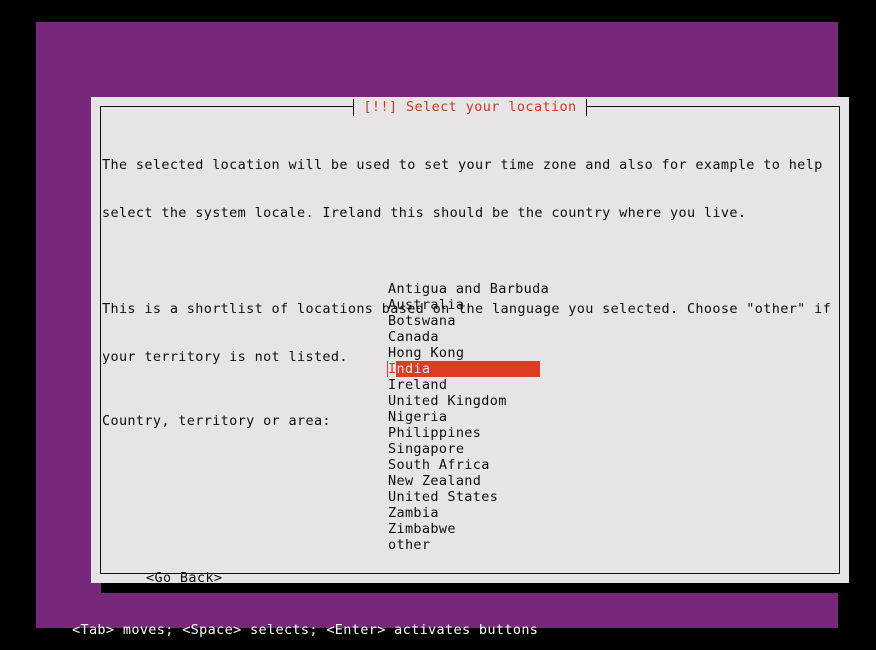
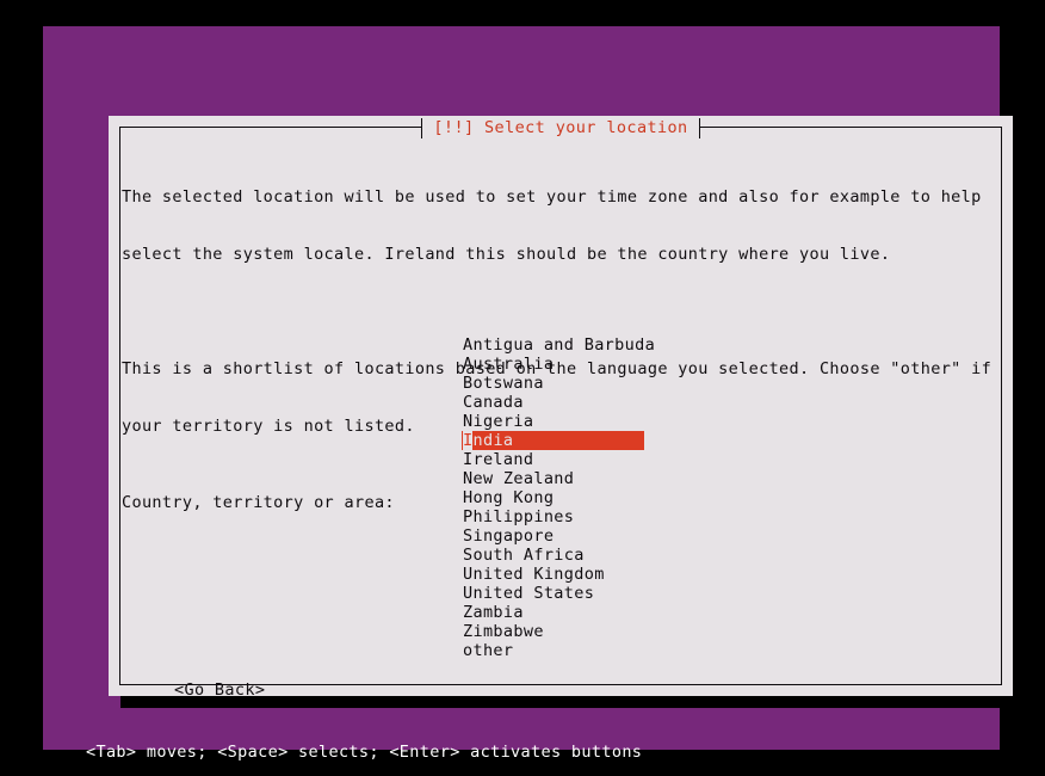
  [!!] Select your location
  The selected location will be used to set your time zone and also for example to help
  select the system locale. Ireland this should be the country where you live.
  This is a shortlist of locations based on the language you selected. Choose "other" if
  your territory is not listed.
  Country, territory or area:
  Antigua and Barbuda
  Australia
  Botswana
  Canada
- Hong Kong
+ Nigeria
  India
  Ireland
- United Kingdom
+ New Zealand
- Nigeria
+ Hong Kong
  Philippines
  Singapore
  South Africa
- New Zealand
+ United Kingdom
  United States
  Zambia
  Zimbabwe
  other
  <Go Back>
  <Tab> moves; <Space> selects; <Enter> activates buttons
